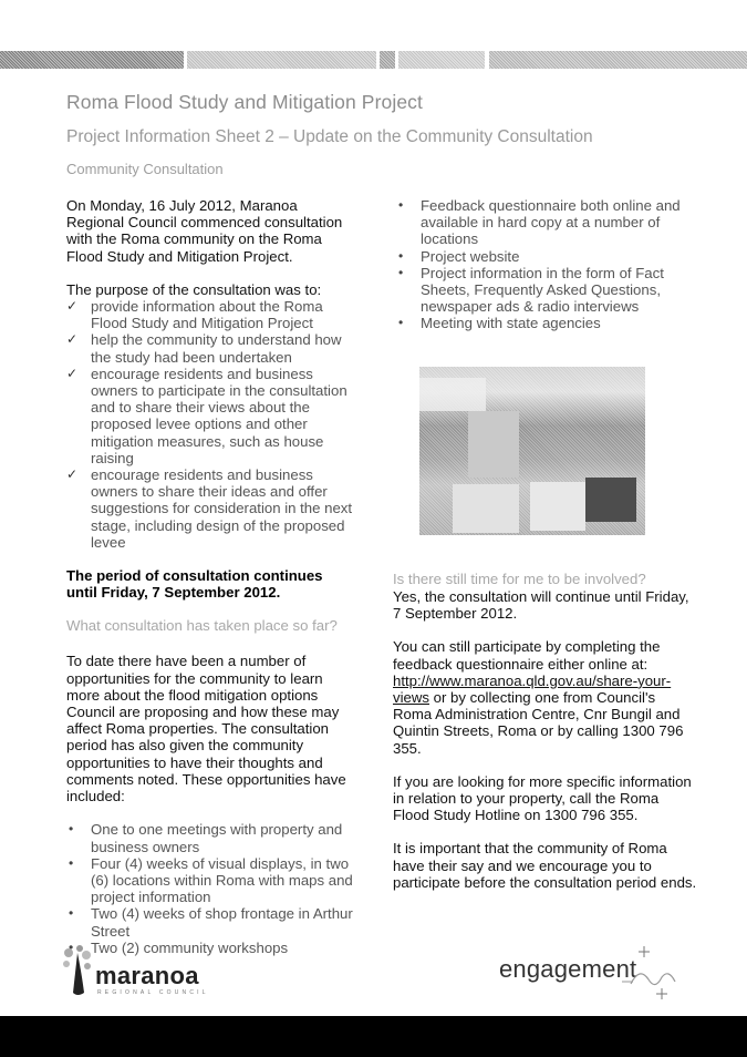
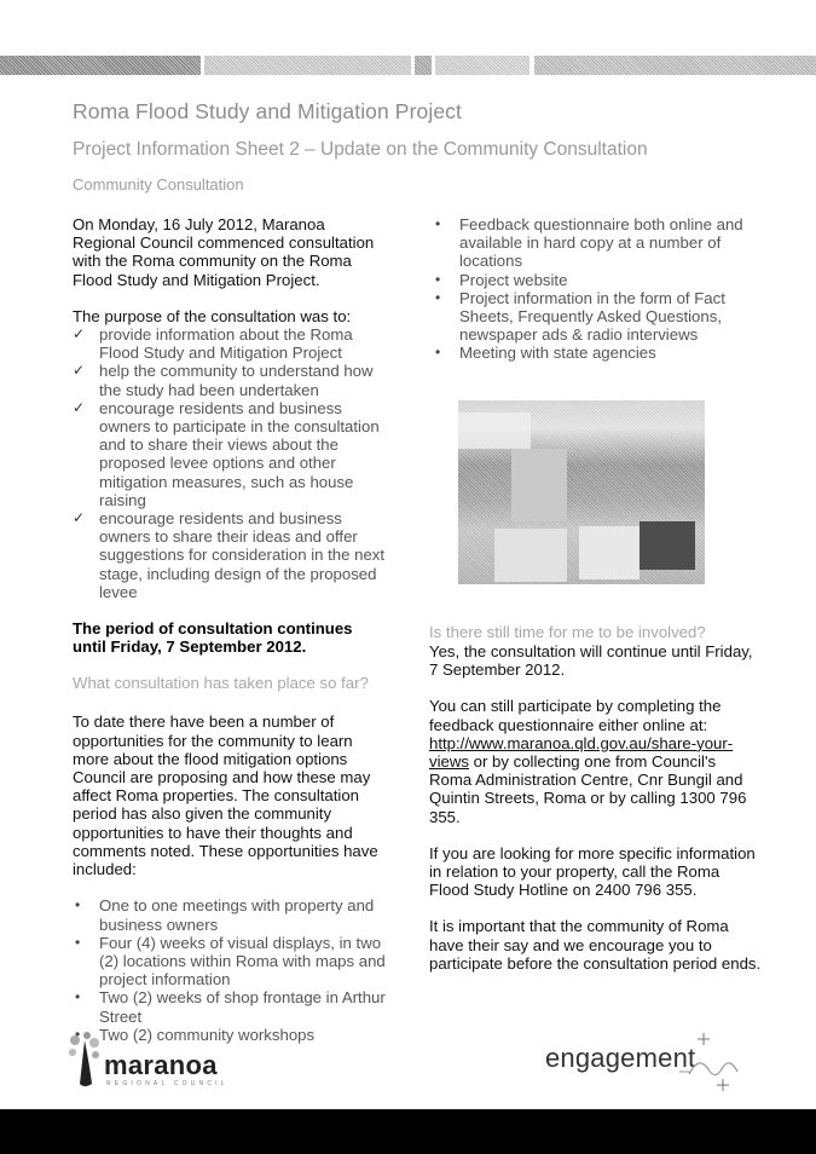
  Roma Flood Study and Mitigation Project
  Project Information Sheet 2 – Update on the Community Consultation
  Community Consultation
  On Monday, 16 July 2012, Maranoa Regional Council commenced consultation with the Roma community on the Roma Flood Study and Mitigation Project.
  The purpose of the consultation was to:
  ✓
  provide information about the Roma Flood Study and Mitigation Project
  ✓
  help the community to understand how the study had been undertaken
  ✓
  encourage residents and business owners to participate in the consultation and to share their views about the proposed levee options and other mitigation measures, such as house raising
  ✓
  encourage residents and business owners to share their ideas and offer suggestions for consideration in the next stage, including design of the proposed levee
  The period of consultation continues until Friday, 7 September 2012.
  What consultation has taken place so far?
  To date there have been a number of opportunities for the community to learn more about the flood mitigation options Council are proposing and how these may affect Roma properties. The consultation period has also given the community opportunities to have their thoughts and comments noted. These opportunities have included:
  •
  One to one meetings with property and business owners
  •
- Four (4) weeks of visual displays, in two (6) locations within Roma with maps and project information
+ Four (4) weeks of visual displays, in two (2) locations within Roma with maps and project information
  •
- Two (4) weeks of shop frontage in Arthur Street
+ Two (2) weeks of shop frontage in Arthur Street
  •
  Two (2) community workshops
  •
  Feedback questionnaire both online and available in hard copy at a number of locations
  •
  Project website
  •
  Project information in the form of Fact Sheets, Frequently Asked Questions, newspaper ads & radio interviews
  •
  Meeting with state agencies
  Is there still time for me to be involved?
  Yes, the consultation will continue until Friday, 7 September 2012.
  You can still participate by completing the feedback questionnaire either online at: http://www.maranoa.qld.gov.au/share-your-views or by collecting one from Council's Roma Administration Centre, Cnr Bungil and Quintin Streets, Roma or by calling 1300 796 355.
- If you are looking for more specific information in relation to your property, call the Roma Flood Study Hotline on 1300 796 355.
+ If you are looking for more specific information in relation to your property, call the Roma Flood Study Hotline on 2400 796 355.
  It is important that the community of Roma have their say and we encourage you to participate before the consultation period ends.
  maranoa
  engagement
